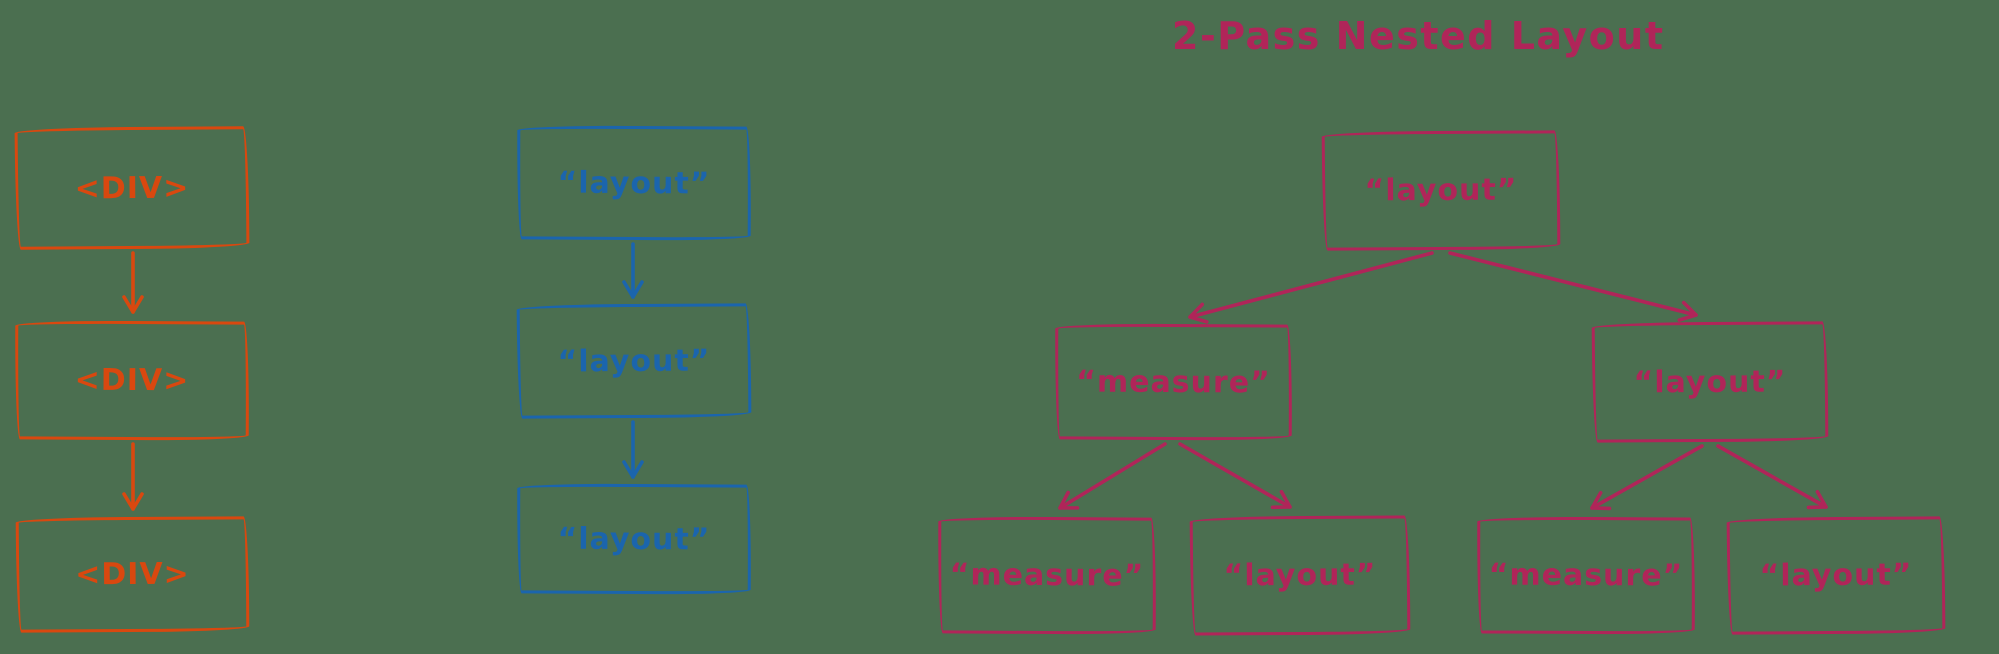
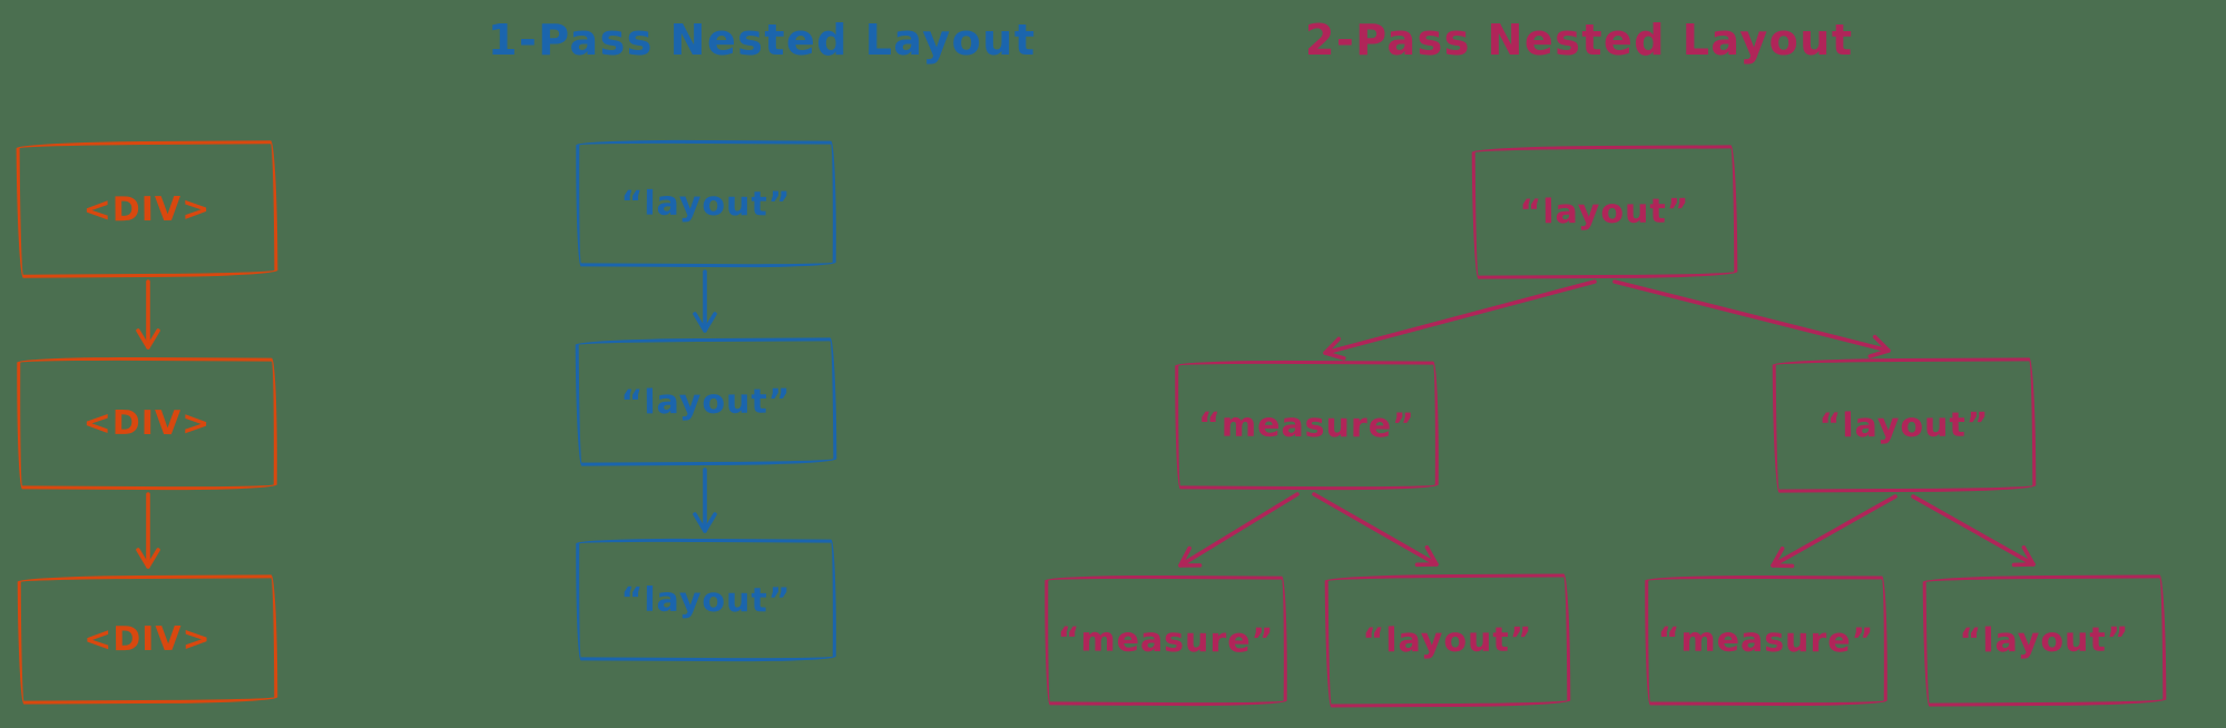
+ 1-Pass Nested Layout
  2-Pass Nested Layout
  <DIV>
  <DIV>
  <DIV>
  “layout”
  “layout”
  “layout”
  “layout”
  “measure”
  “layout”
  “measure”
  “layout”
  “measure”
  “layout”
